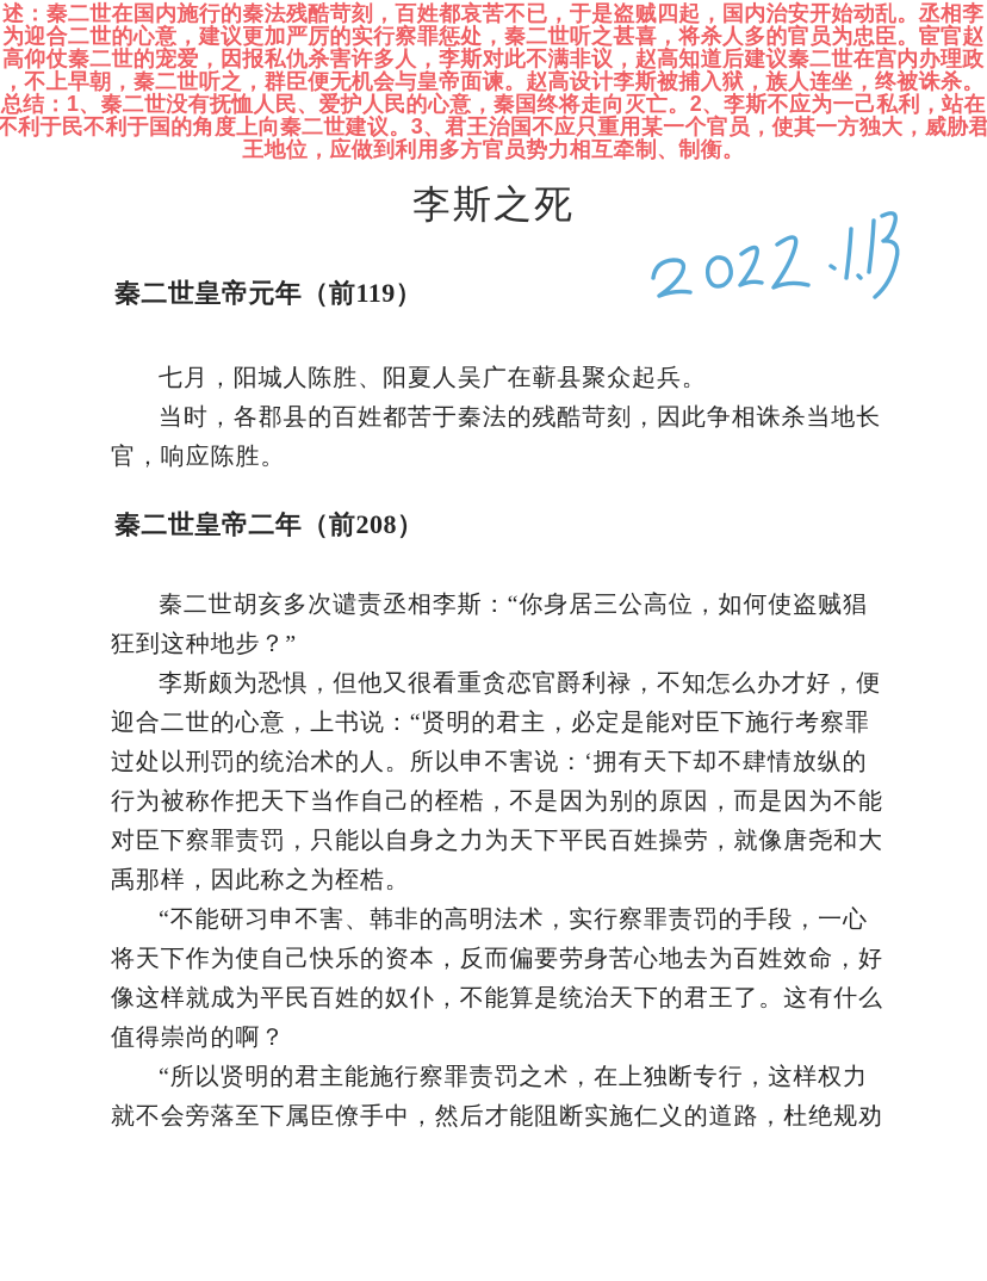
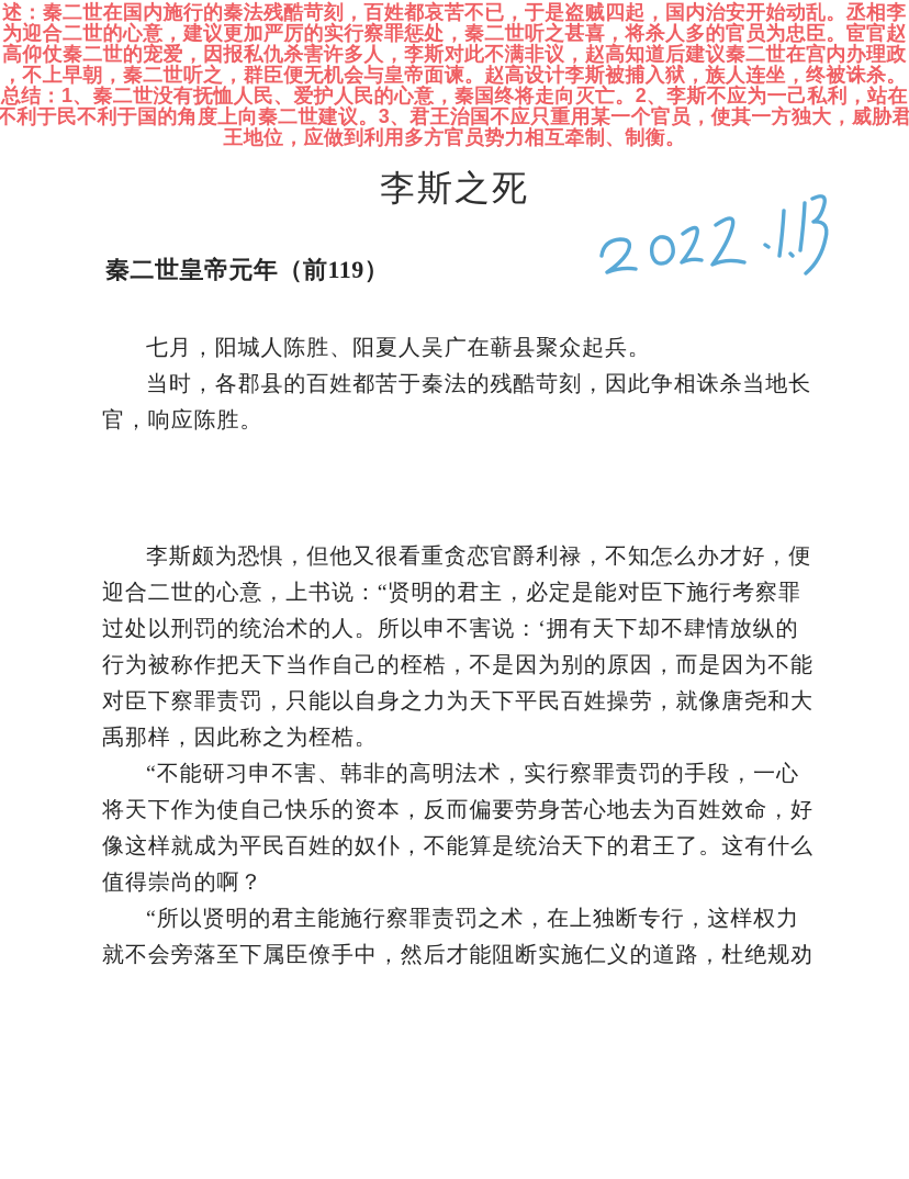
  述：秦二世在国内施行的秦法残酷苛刻，百姓都哀苦不已，于是盗贼四起，国内治安开始动乱。丞相李
  为迎合二世的心意，建议更加严厉的实行察罪惩处，秦二世听之甚喜，将杀人多的官员为忠臣。宦官赵
  高仰仗秦二世的宠爱，因报私仇杀害许多人，李斯对此不满非议，赵高知道后建议秦二世在宫内办理政
  ，不上早朝，秦二世听之，群臣便无机会与皇帝面谏。赵高设计李斯被捕入狱，族人连坐，终被诛杀。
  总结：1、秦二世没有抚恤人民、爱护人民的心意，秦国终将走向灭亡。2、李斯不应为一己私利，站在
  不利于民不利于国的角度上向秦二世建议。3、君王治国不应只重用某一个官员，使其一方独大，威胁君
  王地位，应做到利用多方官员势力相互牵制、制衡。
  李斯之死
  秦二世皇帝元年（前119）
  七月，阳城人陈胜、阳夏人吴广在蕲县聚众起兵。
  当时，各郡县的百姓都苦于秦法的残酷苛刻，因此争相诛杀当地长
  官，响应陈胜。
- 秦二世皇帝二年（前208）
- 秦二世胡亥多次谴责丞相李斯：“你身居三公高位，如何使盗贼猖
- 狂到这种地步？”
  李斯颇为恐惧，但他又很看重贪恋官爵利禄，不知怎么办才好，便
  迎合二世的心意，上书说：“贤明的君主，必定是能对臣下施行考察罪
  过处以刑罚的统治术的人。所以申不害说：‘拥有天下却不肆情放纵的
  行为被称作把天下当作自己的桎梏，不是因为别的原因，而是因为不能
  对臣下察罪责罚，只能以自身之力为天下平民百姓操劳，就像唐尧和大
  禹那样，因此称之为桎梏。
  “不能研习申不害、韩非的高明法术，实行察罪责罚的手段，一心
  将天下作为使自己快乐的资本，反而偏要劳身苦心地去为百姓效命，好
  像这样就成为平民百姓的奴仆，不能算是统治天下的君王了。这有什么
  值得崇尚的啊？
  “所以贤明的君主能施行察罪责罚之术，在上独断专行，这样权力
  就不会旁落至下属臣僚手中，然后才能阻断实施仁义的道路，杜绝规劝
